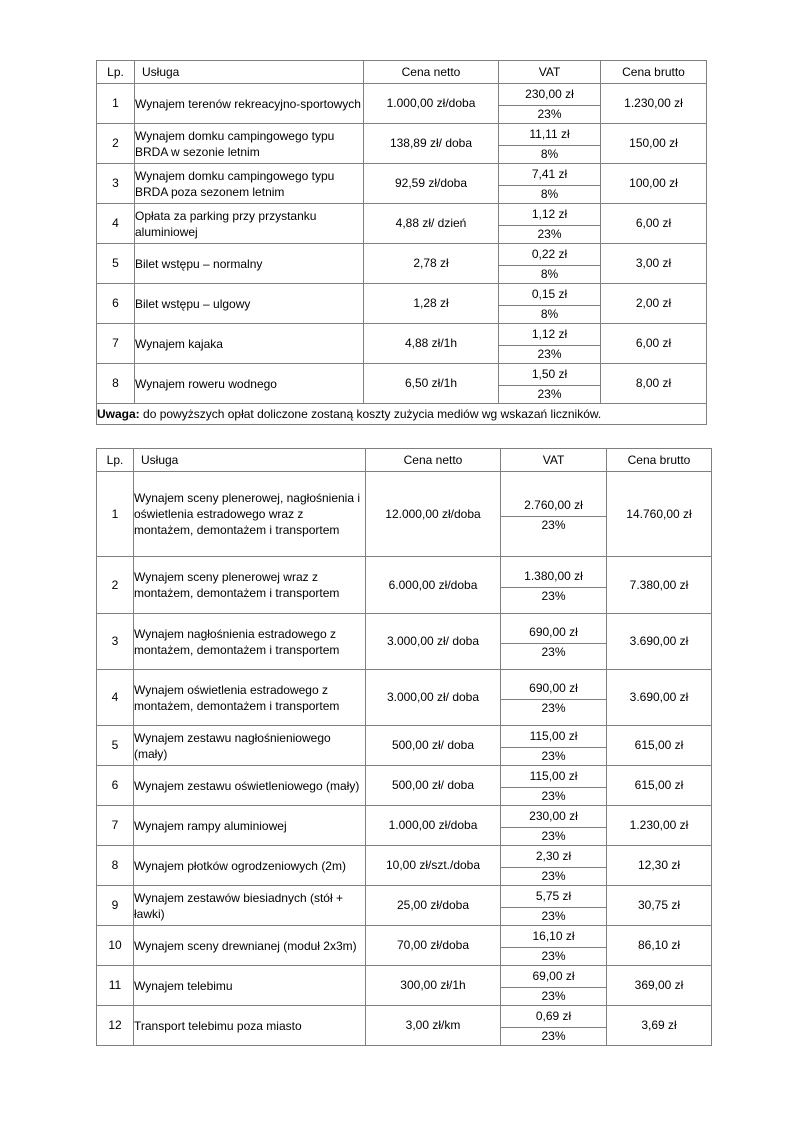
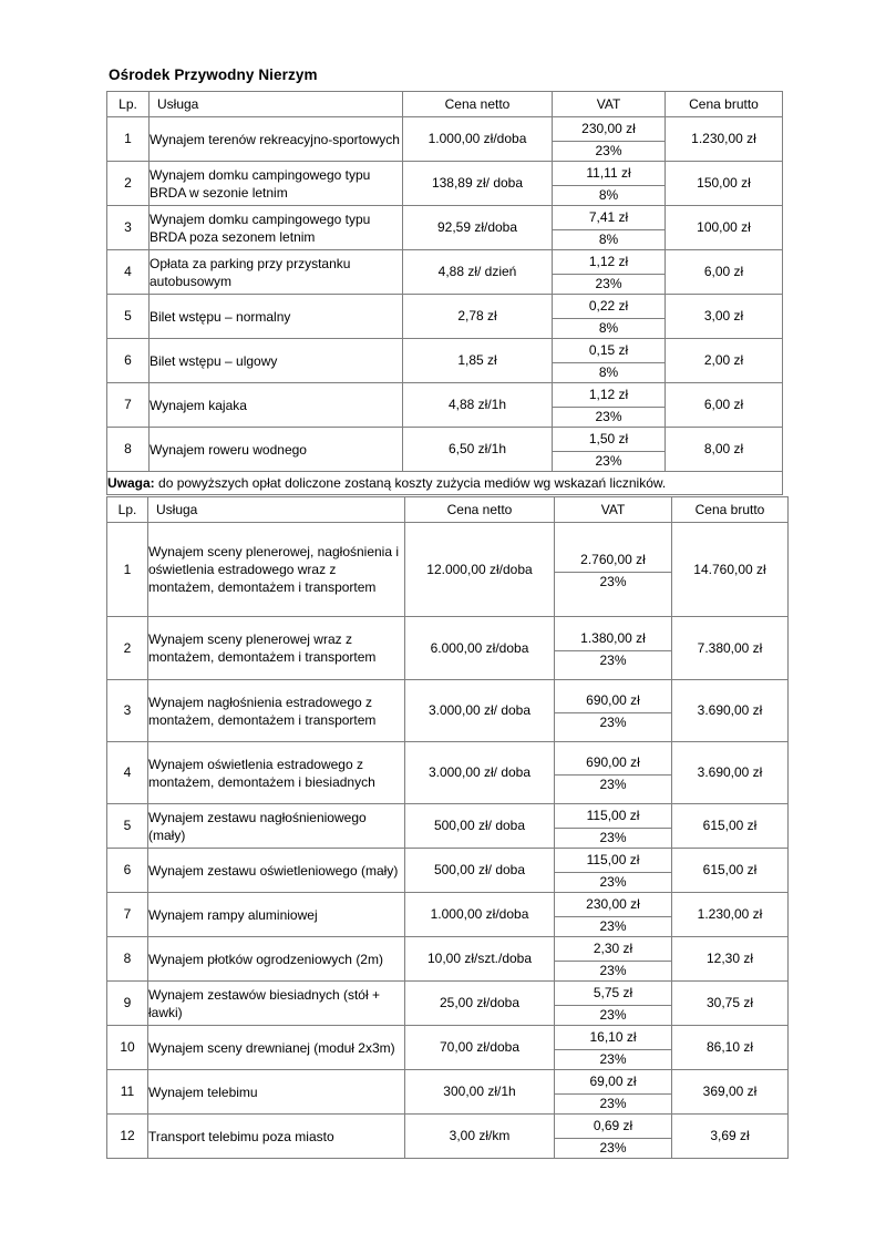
+ Ośrodek Przywodny Nierzym
  Lp.	Usługa	Cena netto	VAT	Cena brutto
  1	Wynajem terenów rekreacyjno-sportowych	1.000,00 zł/doba
  230,00 zł
  23%
  				1.230,00 zł
  2	Wynajem domku campingowego typu BRDA w sezonie letnim	138,89 zł/ doba
  11,11 zł
  8%
  				150,00 zł
  3	Wynajem domku campingowego typu BRDA poza sezonem letnim	92,59 zł/doba
  7,41 zł
  8%
  				100,00 zł
- 4	Opłata za parking przy przystanku aluminiowej	4,88 zł/ dzień
+ 4	Opłata za parking przy przystanku autobusowym	4,88 zł/ dzień
  1,12 zł
  23%
  				6,00 zł
  5	Bilet wstępu – normalny	2,78 zł
  0,22 zł
  8%
  				3,00 zł
- 6	Bilet wstępu – ulgowy	1,28 zł
+ 6	Bilet wstępu – ulgowy	1,85 zł
  0,15 zł
  8%
  				2,00 zł
  7	Wynajem kajaka	4,88 zł/1h
  1,12 zł
  23%
  				6,00 zł
  8	Wynajem roweru wodnego	6,50 zł/1h
  1,50 zł
  23%
  				8,00 zł
  Uwaga: do powyższych opłat doliczone zostaną koszty zużycia mediów wg wskazań liczników.
  Lp.	Usługa	Cena netto	VAT	Cena brutto
  1	Wynajem sceny plenerowej, nagłośnienia i oświetlenia estradowego wraz z montażem, demontażem i transportem	12.000,00 zł/doba
  2.760,00 zł
  23%
  				14.760,00 zł
  2	Wynajem sceny plenerowej wraz z montażem, demontażem i transportem	6.000,00 zł/doba
  1.380,00 zł
  23%
  				7.380,00 zł
  3	Wynajem nagłośnienia estradowego z montażem, demontażem i transportem	3.000,00 zł/ doba
  690,00 zł
  23%
  				3.690,00 zł
- 4	Wynajem oświetlenia estradowego z montażem, demontażem i transportem	3.000,00 zł/ doba
+ 4	Wynajem oświetlenia estradowego z montażem, demontażem i biesiadnych	3.000,00 zł/ doba
  690,00 zł
  23%
  				3.690,00 zł
  5	Wynajem zestawu nagłośnieniowego (mały)	500,00 zł/ doba
  115,00 zł
  23%
  				615,00 zł
  6	Wynajem zestawu oświetleniowego (mały)	500,00 zł/ doba
  115,00 zł
  23%
  				615,00 zł
  7	Wynajem rampy aluminiowej	1.000,00 zł/doba
  230,00 zł
  23%
  				1.230,00 zł
  8	Wynajem płotków ogrodzeniowych (2m)	10,00 zł/szt./doba
  2,30 zł
  23%
  				12,30 zł
  9	Wynajem zestawów biesiadnych (stół + ławki)	25,00 zł/doba
  5,75 zł
  23%
  				30,75 zł
  10	Wynajem sceny drewnianej (moduł 2x3m)	70,00 zł/doba
  16,10 zł
  23%
  				86,10 zł
  11	Wynajem telebimu	300,00 zł/1h
  69,00 zł
  23%
  				369,00 zł
  12	Transport telebimu poza miasto	3,00 zł/km
  0,69 zł
  23%
  				3,69 zł
